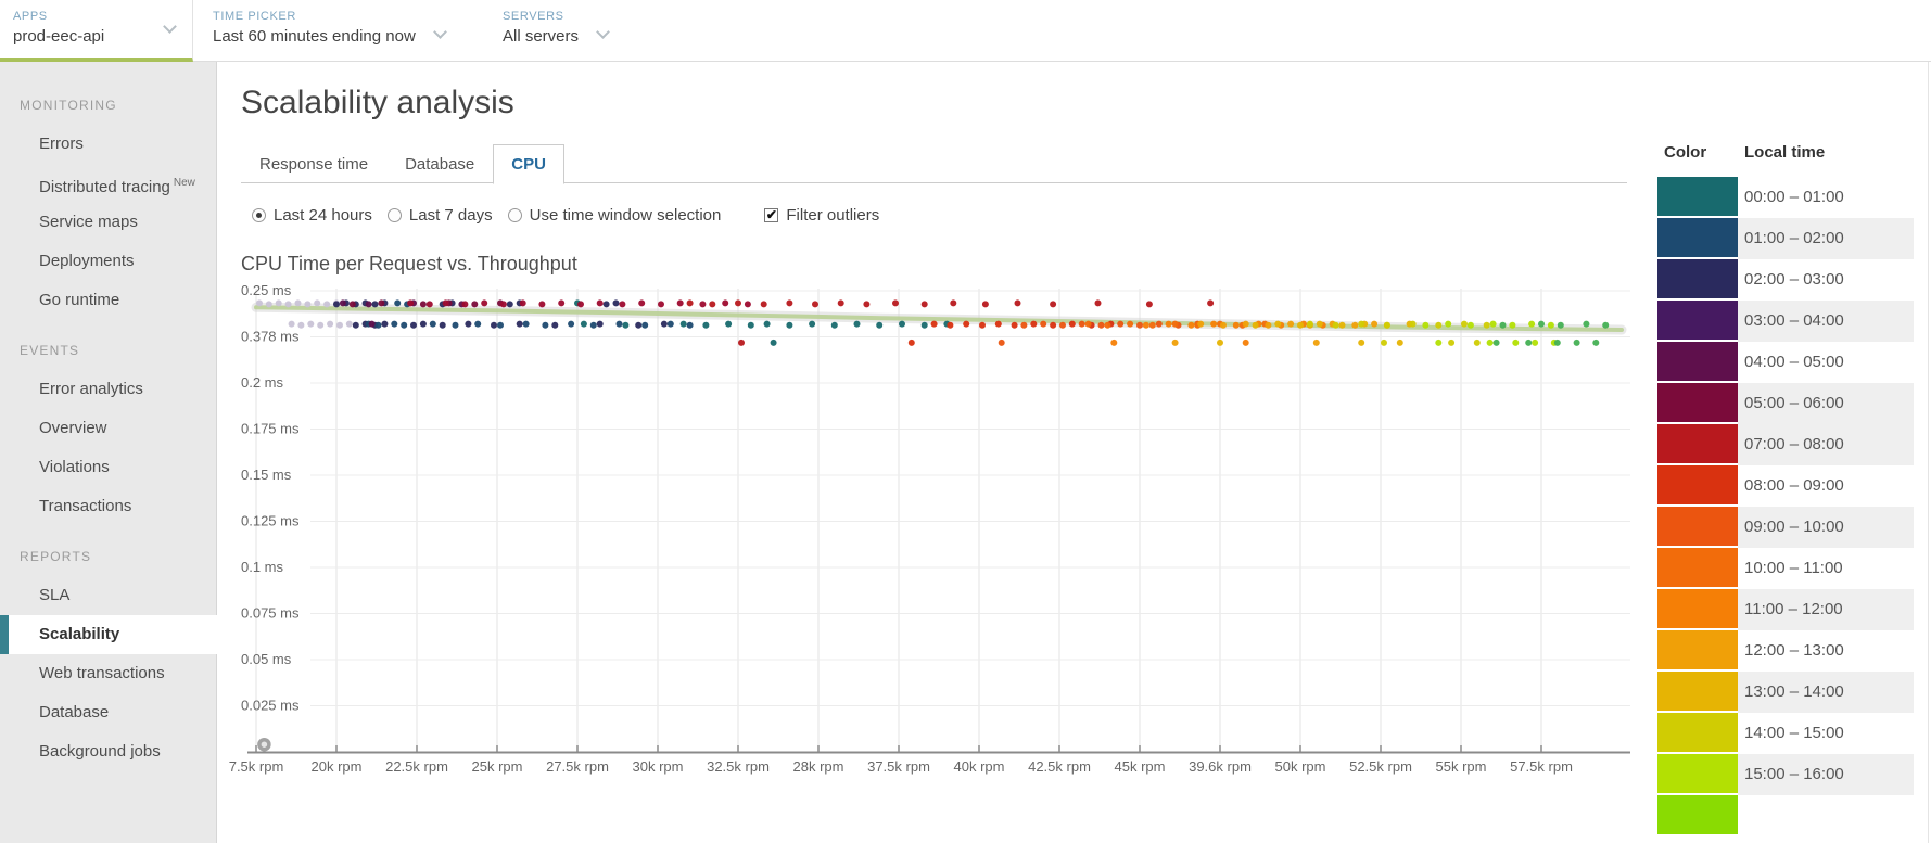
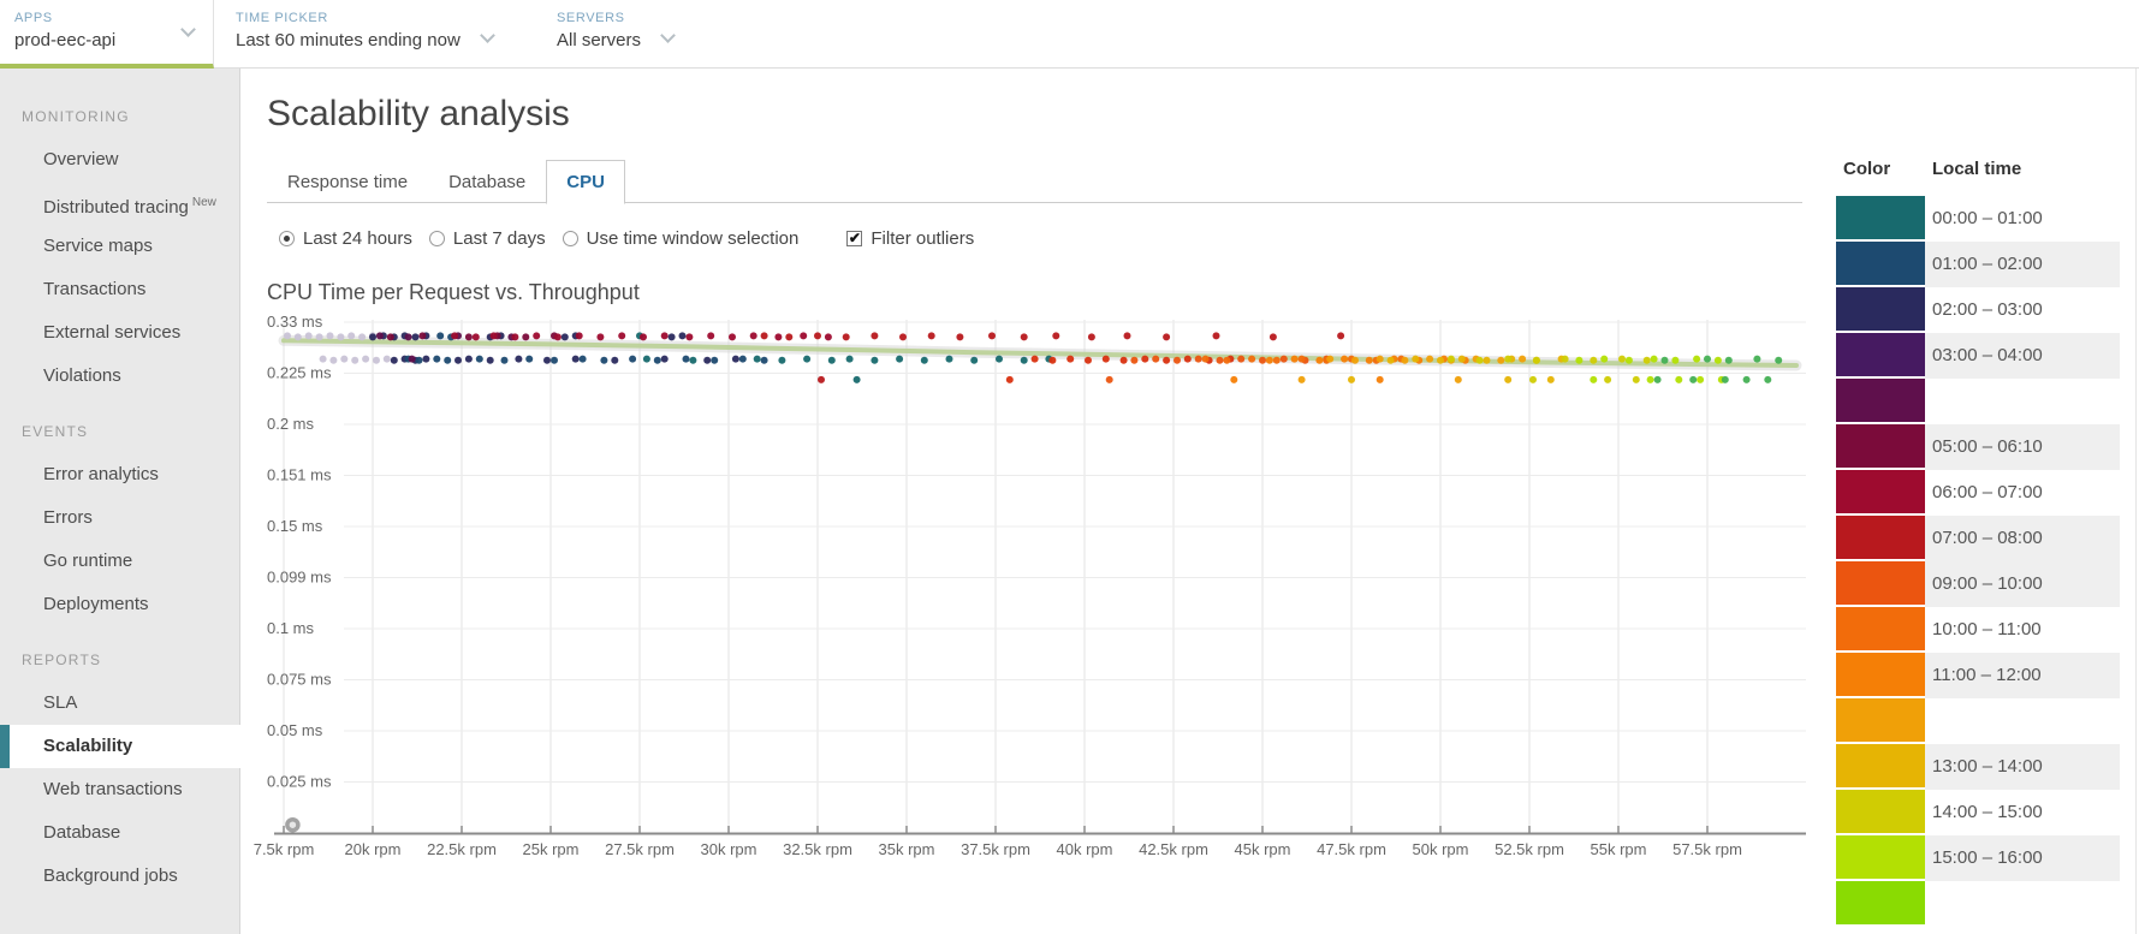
  APPS
  prod-eec-api
  TIME PICKER
  Last 60 minutes ending now
  SERVERS
  All servers
  MONITORING
- Errors
+ Overview
  Distributed tracing New
  Service maps
- Deployments
+ Transactions
+ External services
- Go runtime
+ Violations
  EVENTS
  Error analytics
- Overview
+ Errors
- Violations
+ Go runtime
- Transactions
+ Deployments
  REPORTS
  SLA
  Scalability
  Web transactions
  Database
  Background jobs
  Scalability analysis
  Response time
  Database
  CPU
  Last 24 hours
  Last 7 days
  Use time window selection
  ✔
  Filter outliers
  CPU Time per Request vs. Throughput
  7.5k rpm
  20k rpm
  22.5k rpm
  25k rpm
  27.5k rpm
  30k rpm
  32.5k rpm
- 28k rpm
+ 35k rpm
  37.5k rpm
  40k rpm
  42.5k rpm
  45k rpm
- 39.6k rpm
+ 47.5k rpm
  50k rpm
  52.5k rpm
  55k rpm
  57.5k rpm
- 0.25 ms
+ 0.33 ms
- 0.378 ms
+ 0.225 ms
  0.2 ms
- 0.175 ms
+ 0.151 ms
  0.15 ms
- 0.125 ms
+ 0.099 ms
  0.1 ms
  0.075 ms
  0.05 ms
  0.025 ms
  Color
  Local time
  00:00 – 01:00
  01:00 – 02:00
  02:00 – 03:00
  03:00 – 04:00
- 04:00 – 05:00
- 05:00 – 06:00
+ 05:00 – 06:10
+ 06:00 – 07:00
  07:00 – 08:00
- 08:00 – 09:00
  09:00 – 10:00
  10:00 – 11:00
  11:00 – 12:00
- 12:00 – 13:00
  13:00 – 14:00
  14:00 – 15:00
  15:00 – 16:00
